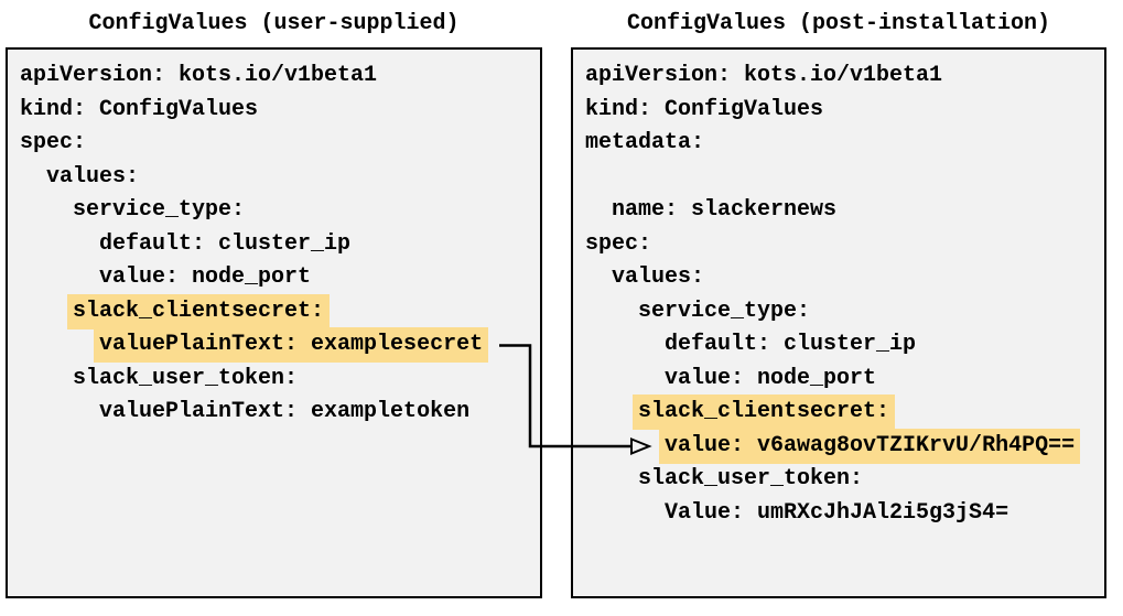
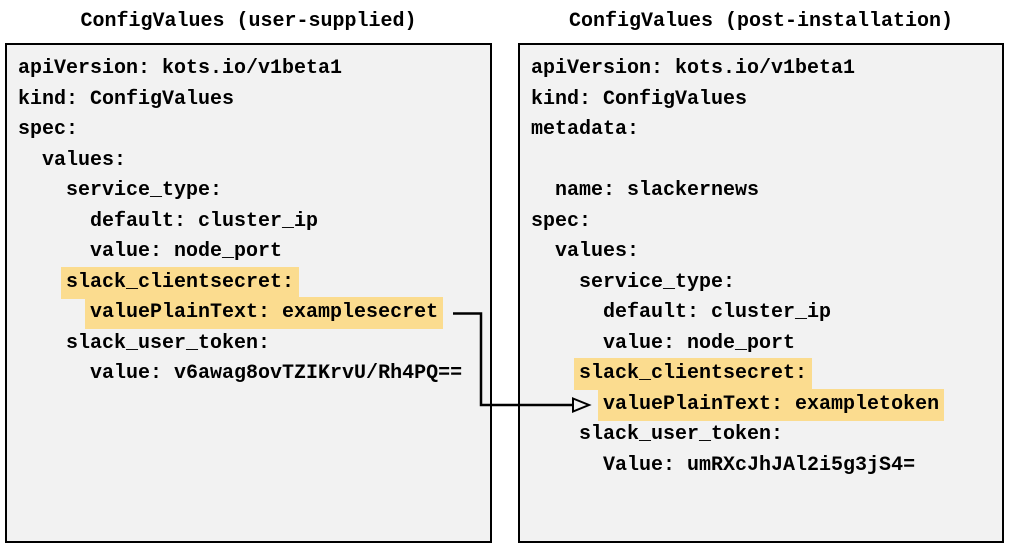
  ConfigValues (user-supplied)
  ConfigValues (post-installation)
  apiVersion: kots.io/v1beta1
  kind: ConfigValues
  spec:
  values:
  service_type:
  default: cluster_ip
  value: node_port
  slack_clientsecret:
  valuePlainText: examplesecret
  slack_user_token:
- valuePlainText: exampletoken
+ value: v6awag8ovTZIKrvU/Rh4PQ==
  apiVersion: kots.io/v1beta1
  kind: ConfigValues
  metadata:
  name: slackernews
  spec:
  values:
  service_type:
  default: cluster_ip
  value: node_port
  slack_clientsecret:
- value: v6awag8ovTZIKrvU/Rh4PQ==
+ valuePlainText: exampletoken
  slack_user_token:
  Value: umRXcJhJAl2i5g3jS4=
